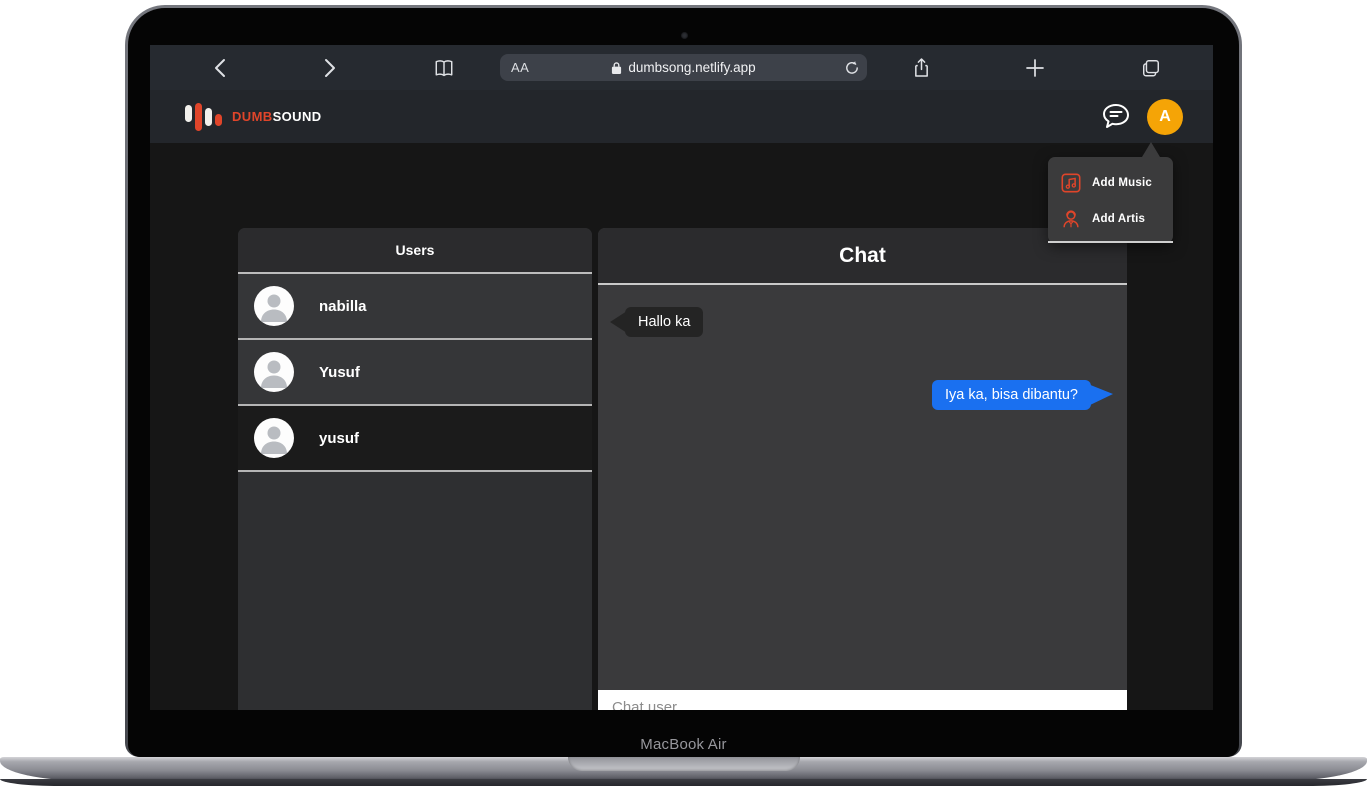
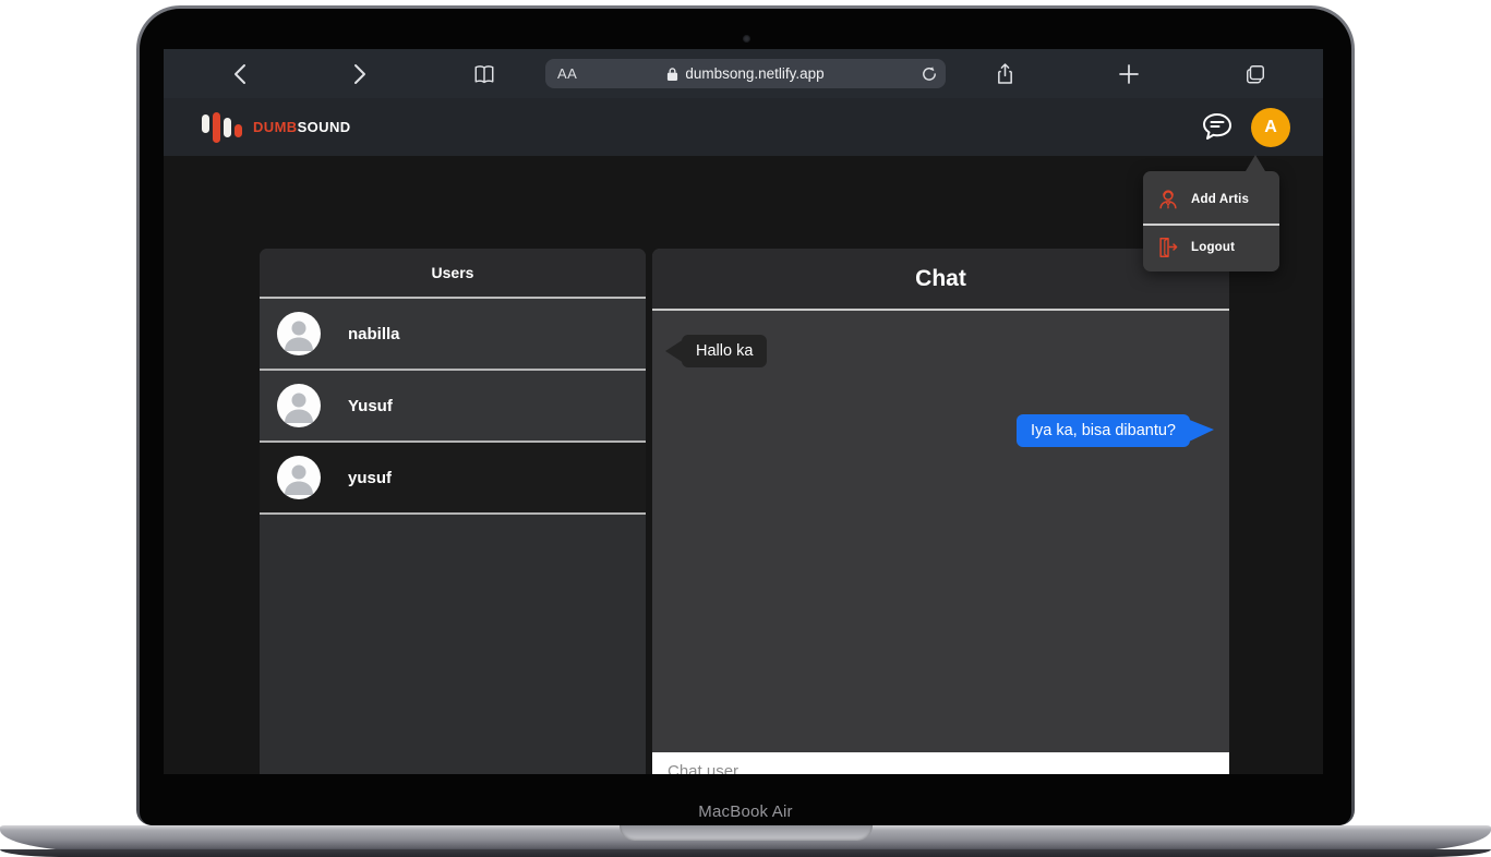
  MacBook Air
  AA
  dumbsong.netlify.app
  DUMBSOUND
  A
- Add Music
  Add Artis
+ Logout
  Users
  nabilla
  Yusuf
  yusuf
  Chat
  Hallo ka
  Iya ka, bisa dibantu?
  Chat user
